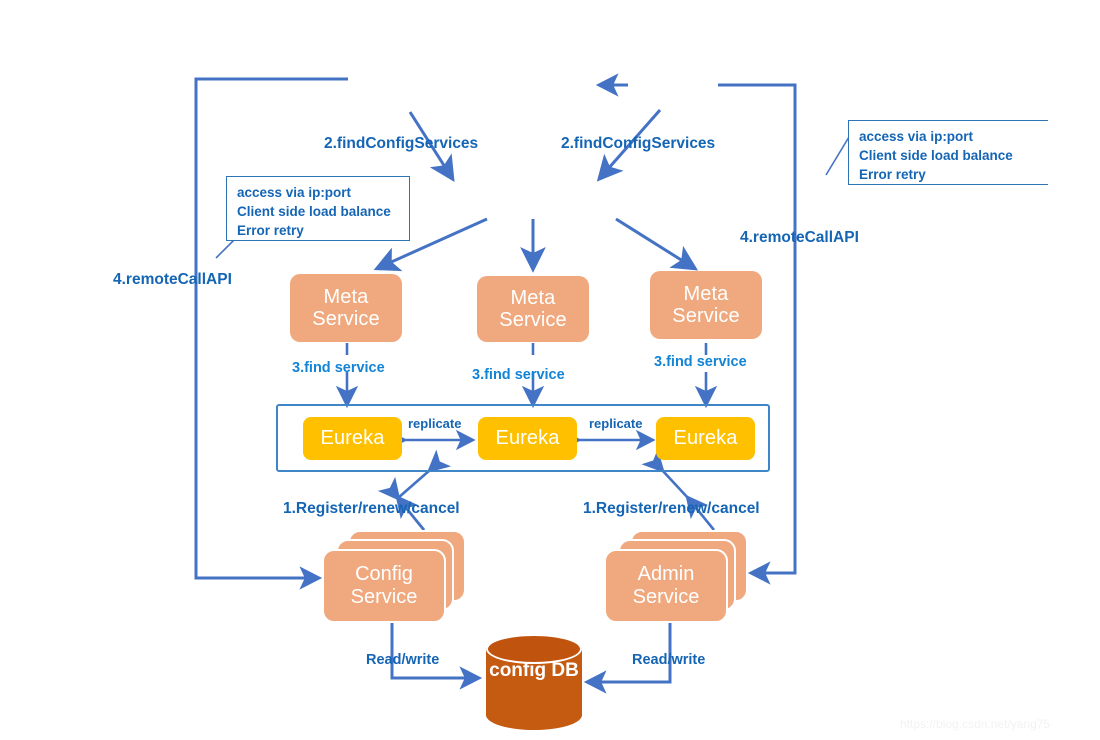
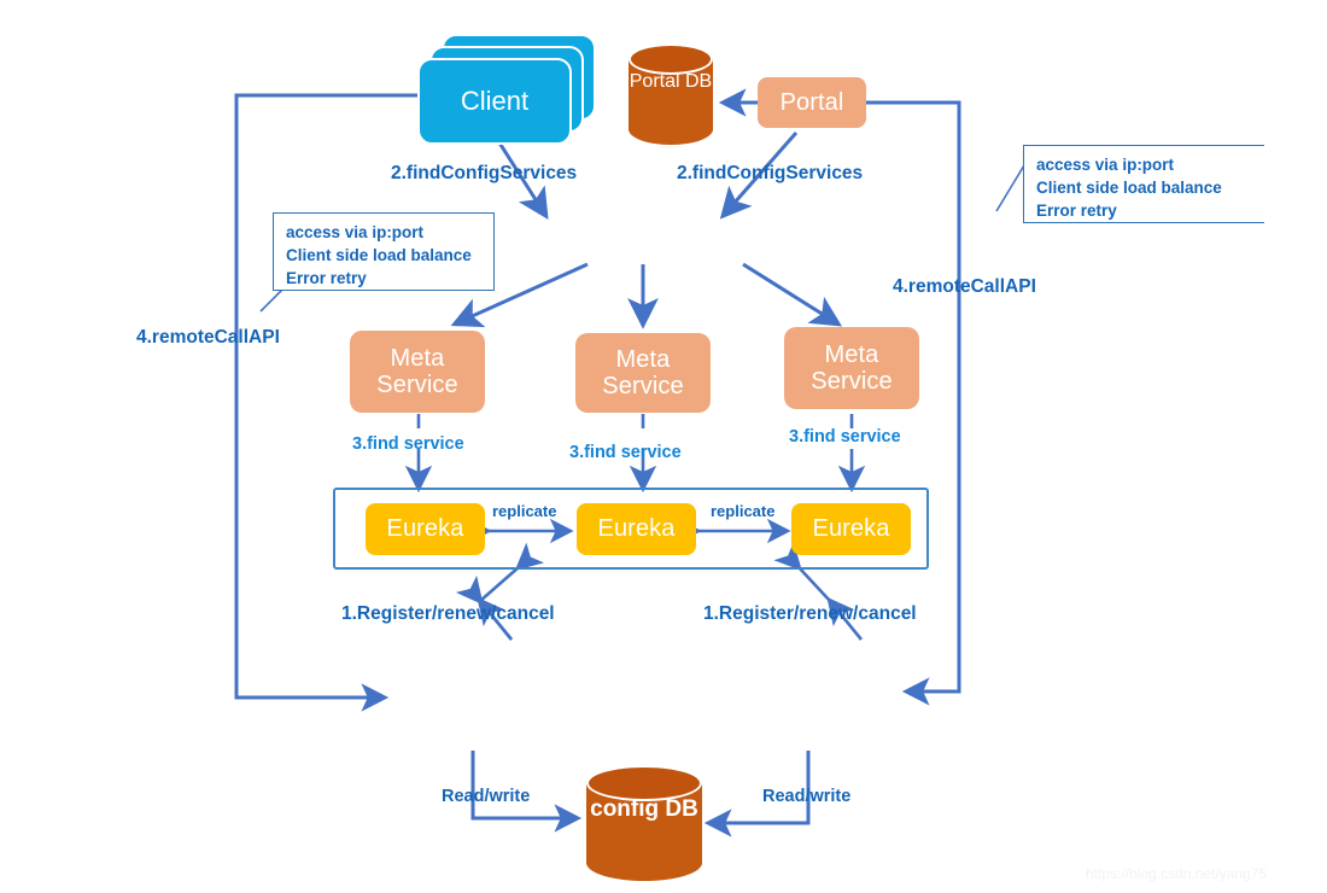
+ Client
+ Portal DB
+ Portal
  Meta
  Service
  Meta
  Service
  Meta
  Service
  Eureka
  Eureka
  Eureka
- Config Service
- Admin Service
  config DB
  access via ip:port
  Client side load balance
  Error retry
  access via ip:port
  Client side load balance
  Error retry
  2.findConfigServices
  2.findConfigServices
  4.remoteCallAPI
  4.remoteCallAPI
  3.find service
  3.find service
  3.find service
  replicate
  replicate
  1.Register/renew/cancel
  1.Register/renew/cancel
  Read/write
  Read/write
